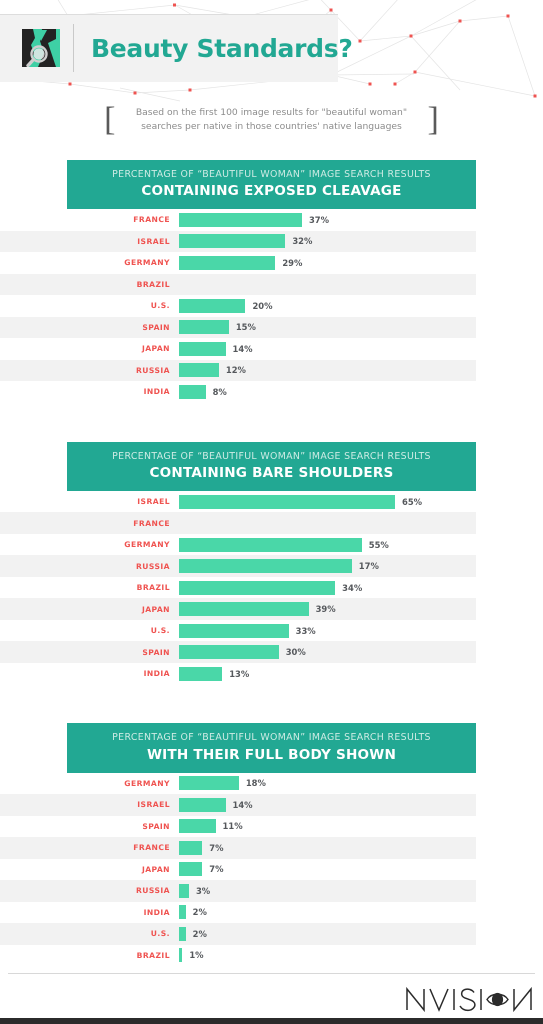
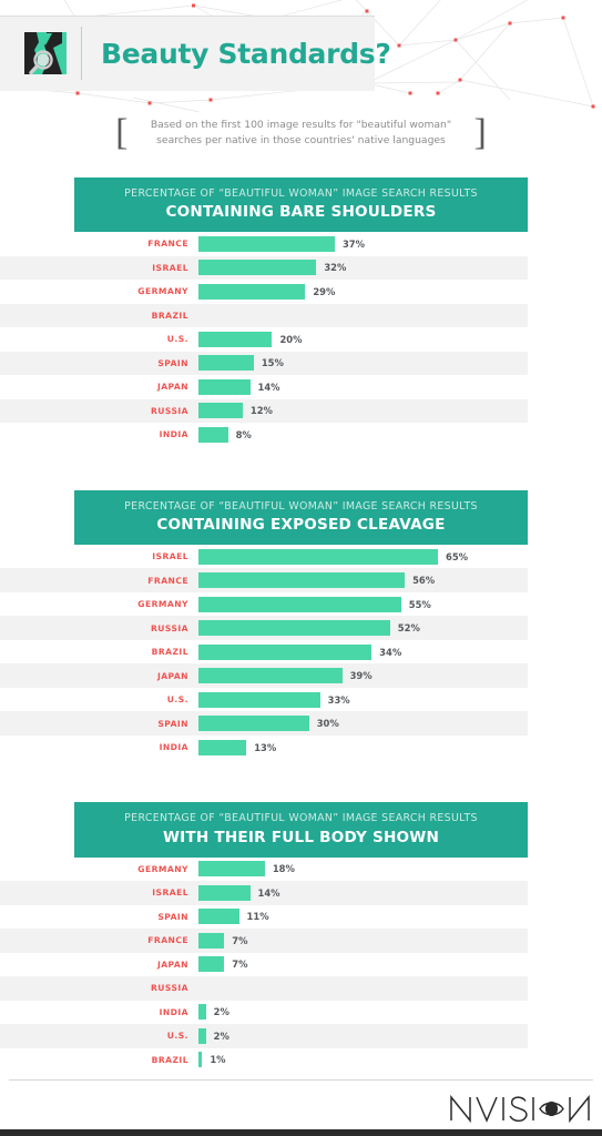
  Beauty Standards?
  [
  Based on the first 100 image results for "beautiful woman"
  searches per native in those countries' native languages
  ]
  PERCENTAGE OF “BEAUTIFUL WOMAN” IMAGE SEARCH RESULTS
- CONTAINING EXPOSED CLEAVAGE
+ CONTAINING BARE SHOULDERS
  FRANCE
  37%
  ISRAEL
  32%
  GERMANY
  29%
  BRAZIL
  U.S.
  20%
  SPAIN
  15%
  JAPAN
  14%
  RUSSIA
  12%
  INDIA
  8%
  PERCENTAGE OF “BEAUTIFUL WOMAN” IMAGE SEARCH RESULTS
- CONTAINING BARE SHOULDERS
+ CONTAINING EXPOSED CLEAVAGE
  ISRAEL
  65%
  FRANCE
+ 56%
  GERMANY
  55%
  RUSSIA
- 17%
+ 52%
  BRAZIL
  34%
  JAPAN
  39%
  U.S.
  33%
  SPAIN
  30%
  INDIA
  13%
  PERCENTAGE OF “BEAUTIFUL WOMAN” IMAGE SEARCH RESULTS
  WITH THEIR FULL BODY SHOWN
  GERMANY
  18%
  ISRAEL
  14%
  SPAIN
  11%
  FRANCE
  7%
  JAPAN
  7%
  RUSSIA
- 3%
  INDIA
  2%
  U.S.
  2%
  BRAZIL
  1%
